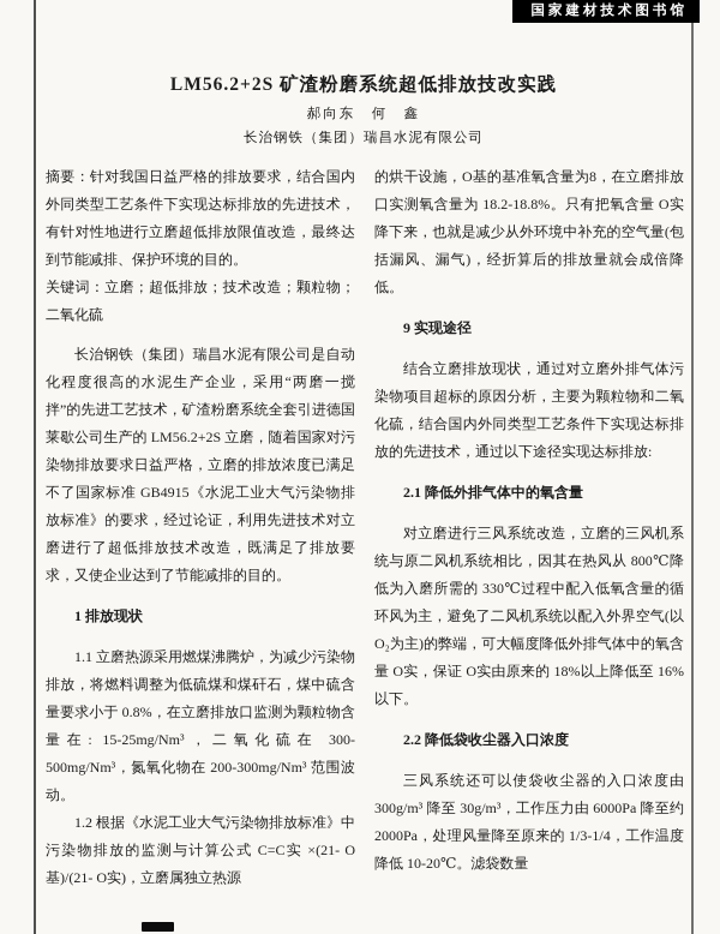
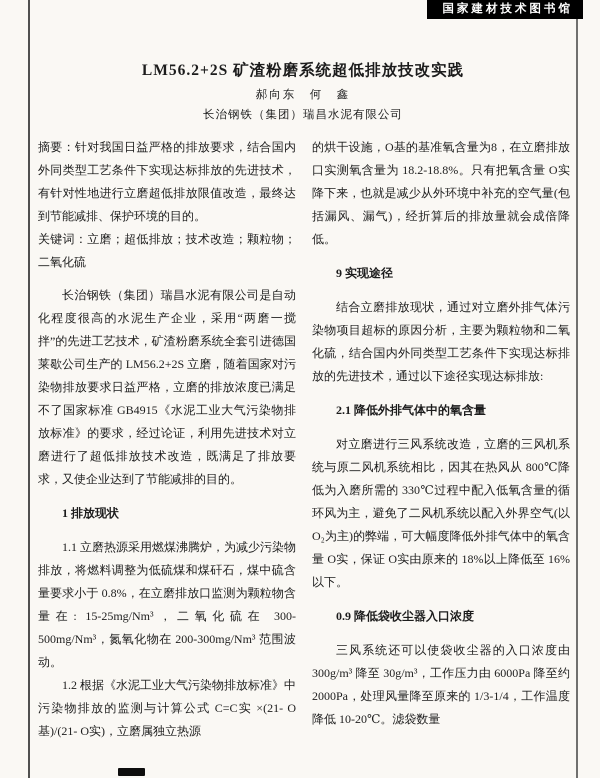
  国家建材技术图书馆
  LM56.2+2S 矿渣粉磨系统超低排放技改实践
  郝向东 何 鑫
  长治钢铁（集团）瑞昌水泥有限公司
  摘要：针对我国日益严格的排放要求，结合国内外同类型工艺条件下实现达标排放的先进技术，有针对性地进行立磨超低排放限值改造，最终达到节能减排、保护环境的目的。
  关键词：立磨；超低排放；技术改造；颗粒物；二氧化硫
  长治钢铁（集团）瑞昌水泥有限公司是自动化程度很高的水泥生产企业，采用“两磨一搅拌”的先进工艺技术，矿渣粉磨系统全套引进德国莱歇公司生产的 LM56.2+2S 立磨，随着国家对污染物排放要求日益严格，立磨的排放浓度已满足不了国家标准 GB4915《水泥工业大气污染物排放标准》的要求，经过论证，利用先进技术对立磨进行了超低排放技术改造，既满足了排放要求，又使企业达到了节能减排的目的。
  1 排放现状
  1.1 立磨热源采用燃煤沸腾炉，为减少污染物排放，将燃料调整为低硫煤和煤矸石，煤中硫含量要求小于 0.8%，在立磨排放口监测为颗粒物含量在: 15-25mg/Nm³，二氧化硫在 300-500mg/Nm³，氮氧化物在 200-300mg/Nm³ 范围波动。
  1.2 根据《水泥工业大气污染物排放标准》中污染物排放的监测与计算公式 C=C实 ×(21- O基)/(21- O实)，立磨属独立热源
  的烘干设施，O基的基准氧含量为8，在立磨排放口实测氧含量为 18.2-18.8%。只有把氧含量 O实降下来，也就是减少从外环境中补充的空气量(包括漏风、漏气)，经折算后的排放量就会成倍降低。
  9 实现途径
  结合立磨排放现状，通过对立磨外排气体污染物项目超标的原因分析，主要为颗粒物和二氧化硫，结合国内外同类型工艺条件下实现达标排放的先进技术，通过以下途径实现达标排放:
  2.1 降低外排气体中的氧含量
  对立磨进行三风系统改造，立磨的三风机系统与原二风机系统相比，因其在热风从 800℃降低为入磨所需的 330℃过程中配入低氧含量的循环风为主，避免了二风机系统以配入外界空气(以 O₂为主)的弊端，可大幅度降低外排气体中的氧含量 O实，保证 O实由原来的 18%以上降低至 16%以下。
- 2.2 降低袋收尘器入口浓度
+ 0.9 降低袋收尘器入口浓度
  三风系统还可以使袋收尘器的入口浓度由 300g/m³ 降至 30g/m³，工作压力由 6000Pa 降至约 2000Pa，处理风量降至原来的 1/3-1/4，工作温度降低 10-20℃。滤袋数量
